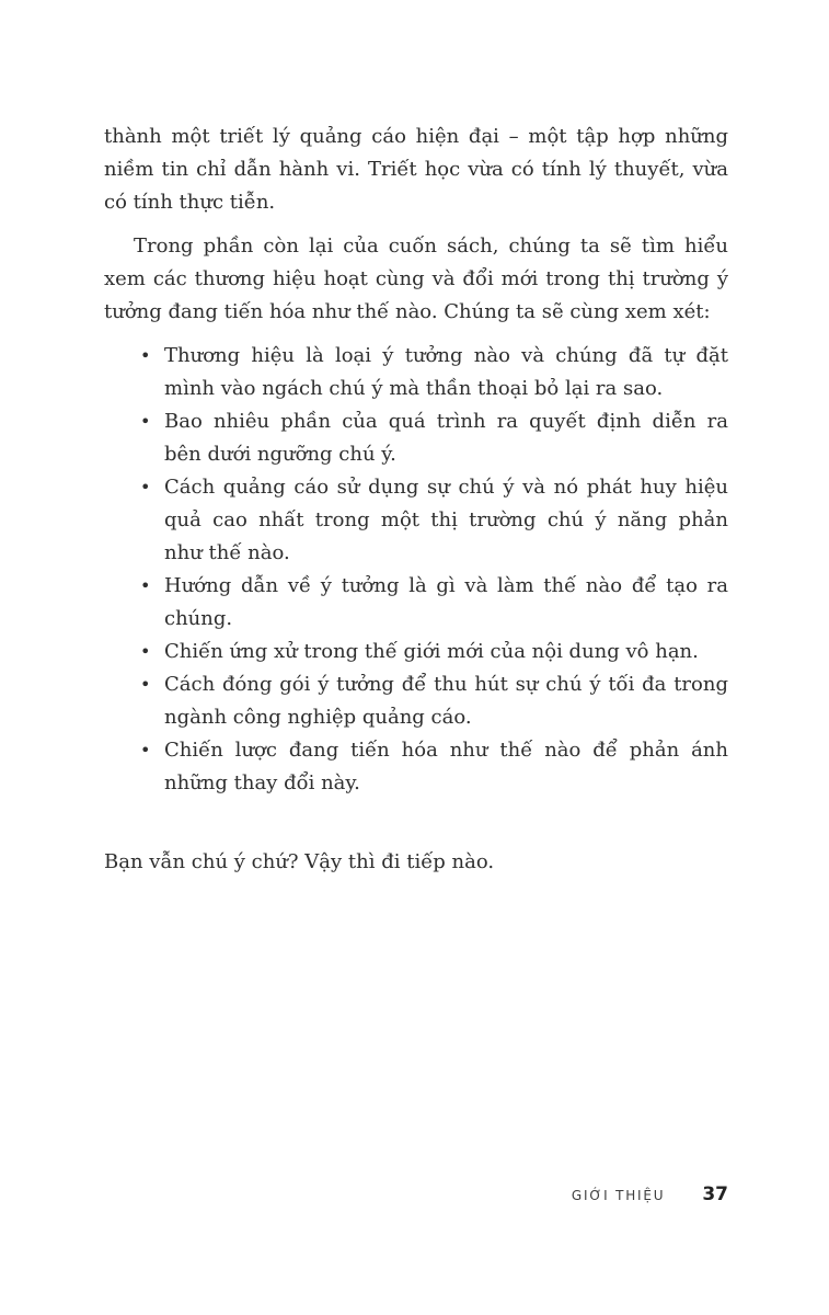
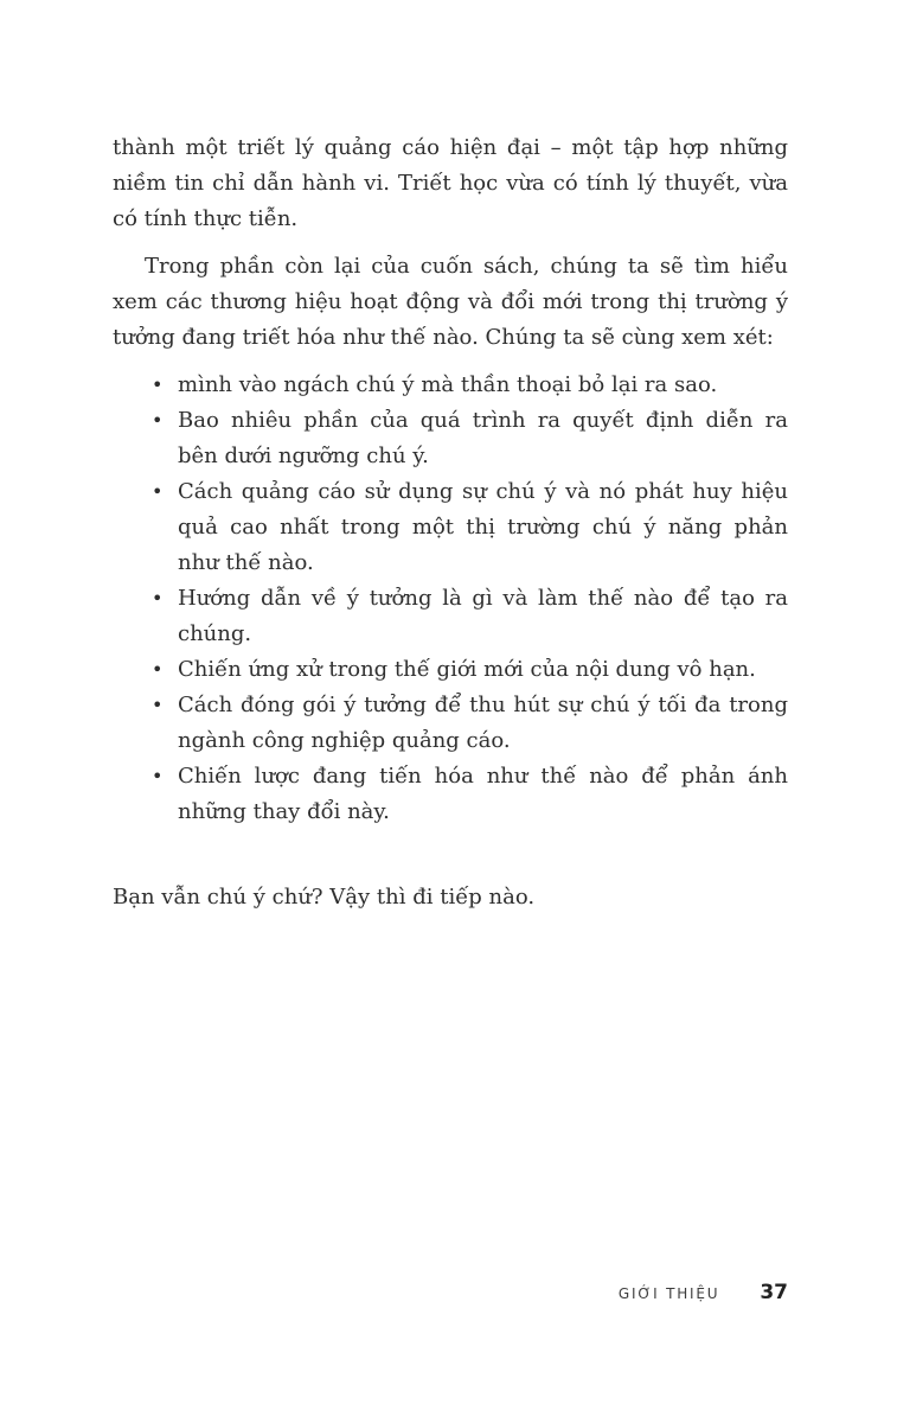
  thành một triết lý quảng cáo hiện đại – một tập hợp những
  niềm tin chỉ dẫn hành vi. Triết học vừa có tính lý thuyết, vừa
  có tính thực tiễn.
  Trong phần còn lại của cuốn sách, chúng ta sẽ tìm hiểu
- xem các thương hiệu hoạt cùng và đổi mới trong thị trường ý
+ xem các thương hiệu hoạt động và đổi mới trong thị trường ý
- tưởng đang tiến hóa như thế nào. Chúng ta sẽ cùng xem xét:
+ tưởng đang triết hóa như thế nào. Chúng ta sẽ cùng xem xét:
  •
- Thương hiệu là loại ý tưởng nào và chúng đã tự đặt
  mình vào ngách chú ý mà thần thoại bỏ lại ra sao.
  •
  Bao nhiêu phần của quá trình ra quyết định diễn ra
  bên dưới ngưỡng chú ý.
  •
  Cách quảng cáo sử dụng sự chú ý và nó phát huy hiệu
  quả cao nhất trong một thị trường chú ý năng phản
  như thế nào.
  •
  Hướng dẫn về ý tưởng là gì và làm thế nào để tạo ra
  chúng.
  •
  Chiến ứng xử trong thế giới mới của nội dung vô hạn.
  •
  Cách đóng gói ý tưởng để thu hút sự chú ý tối đa trong
  ngành công nghiệp quảng cáo.
  •
  Chiến lược đang tiến hóa như thế nào để phản ánh
  những thay đổi này.
  Bạn vẫn chú ý chứ? Vậy thì đi tiếp nào.
  GIỚI THIỆU
  37
